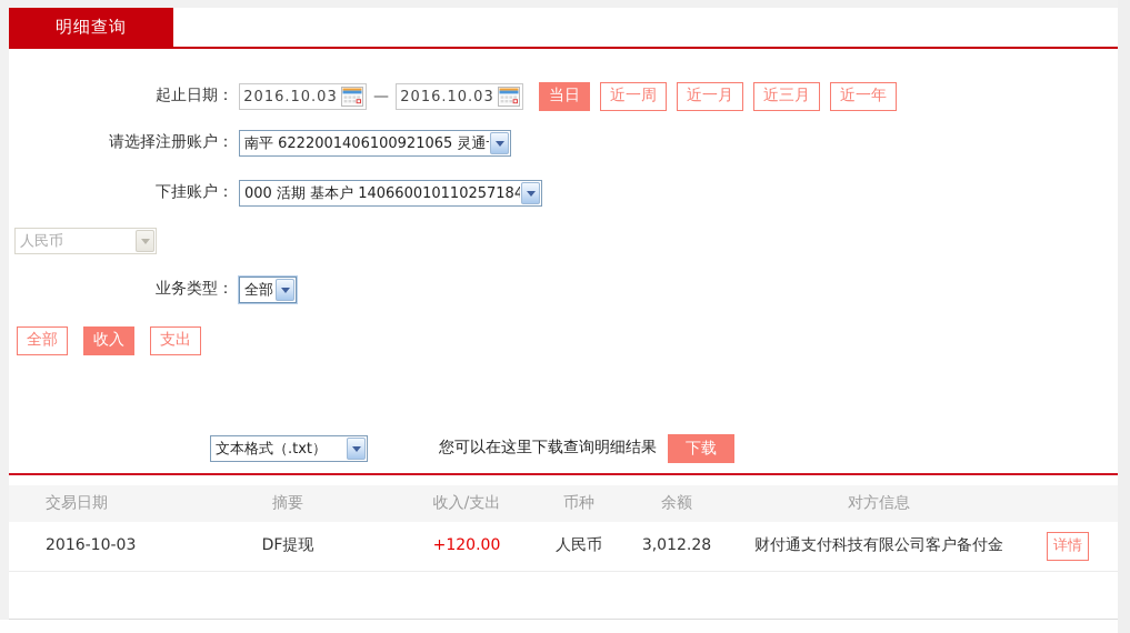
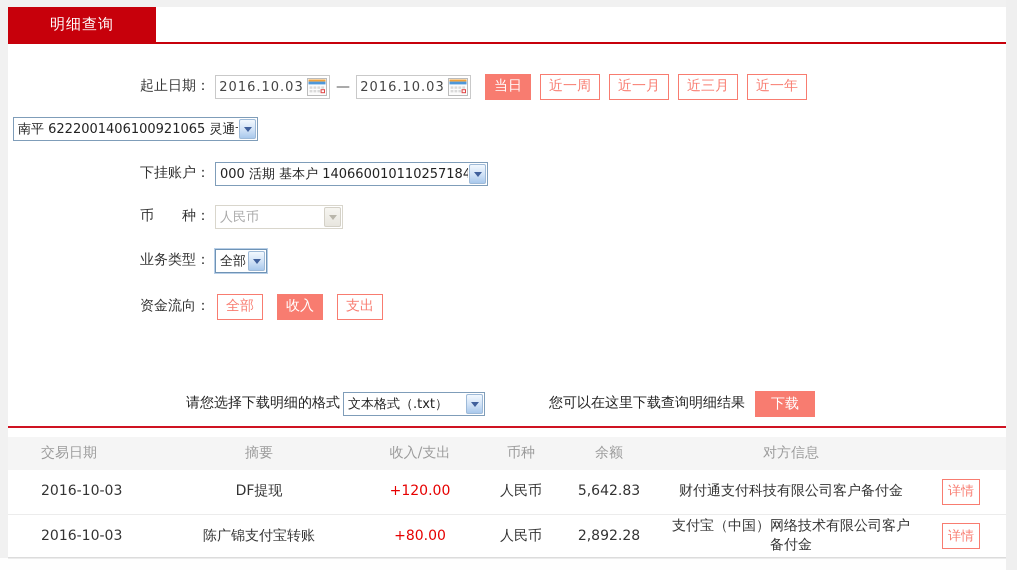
  明细查询
  起止日期：
  2016.10.03
  —
  2016.10.03
  当日
  近一周
  近一月
  近三月
  近一年
- 请选择注册账户：
  南平 6222001406100921065 灵通
  下挂账户：
  000 活期 基本户 140660010110257184
+ 币 种：
  人民币
  业务类型：
  全部
+ 资金流向：
  全部
  收入
  支出
+ 请您选择下载明细的格式
  文本格式（.txt）
  您可以在这里下载查询明细结果
  下载
  交易日期	摘要	收入/支出	币种	余额	对方信息
- 2016-10-03	DF提现	+120.00	人民币	3,012.28	财付通支付科技有限公司客户备付金	详情
+ 2016-10-03	DF提现	+120.00	人民币	5,642.83	财付通支付科技有限公司客户备付金	详情
+ 2016-10-03	陈广锦支付宝转账	+80.00	人民币	2,892.28	支付宝（中国）网络技术有限公司客户备付金	详情
